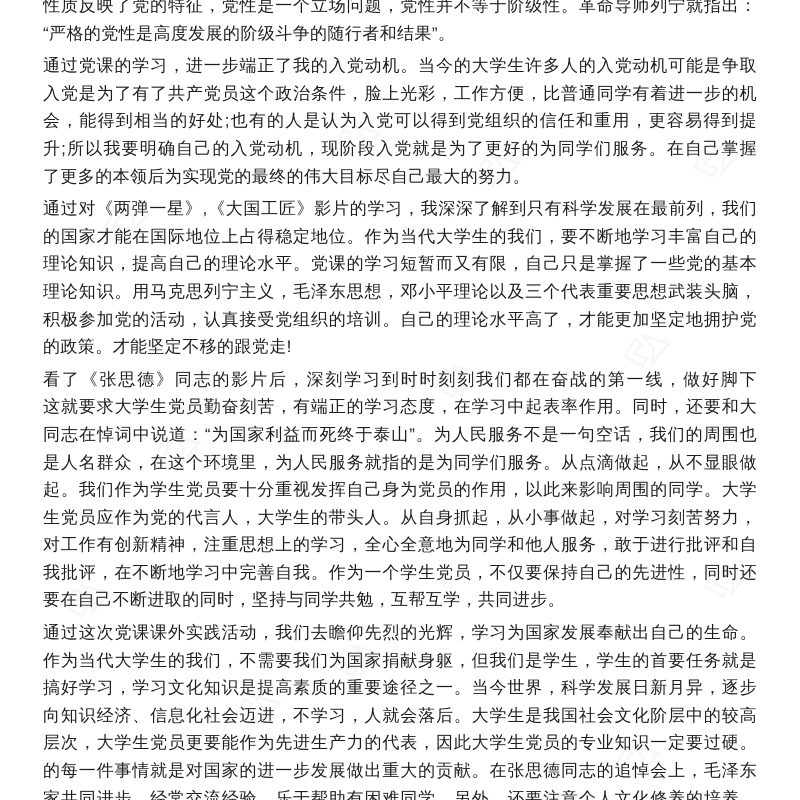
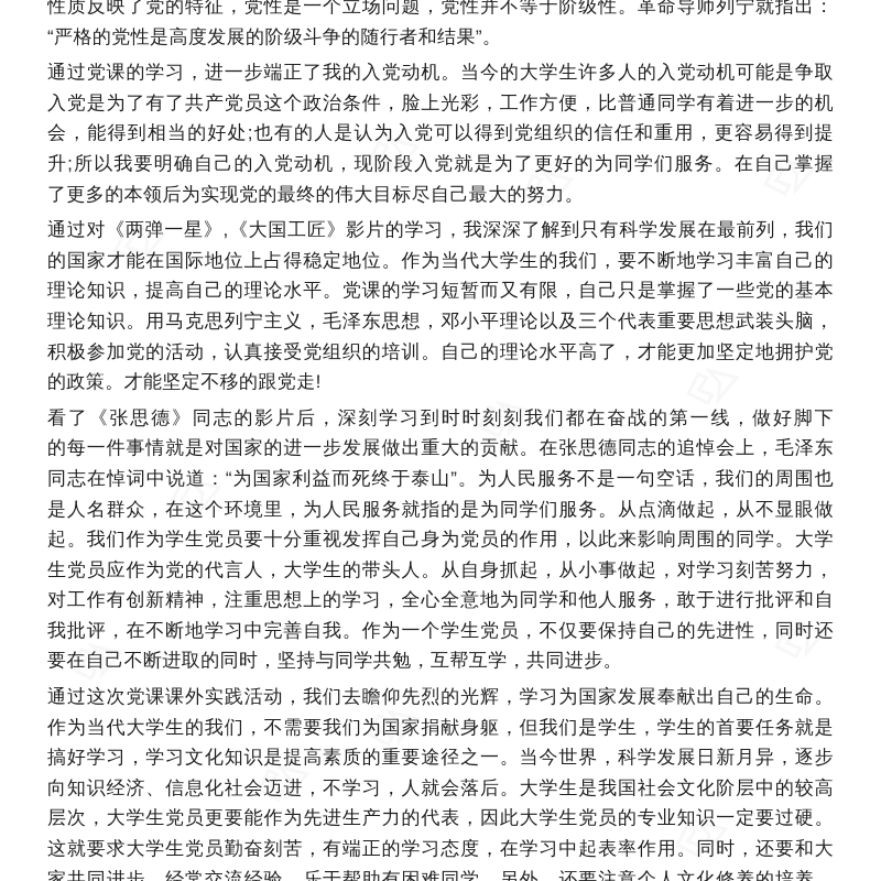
  性质反映了党的特征，党性是一个立场问题，党性并不等于阶级性。革命导师列宁就指出：
  “严格的党性是高度发展的阶级斗争的随行者和结果”。
  通过党课的学习，进一步端正了我的入党动机。当今的大学生许多人的入党动机可能是争取
  入党是为了有了共产党员这个政治条件，脸上光彩，工作方便，比普通同学有着进一步的机
  会，能得到相当的好处;也有的人是认为入党可以得到党组织的信任和重用，更容易得到提
  升;所以我要明确自己的入党动机，现阶段入党就是为了更好的为同学们服务。在自己掌握
  了更多的本领后为实现党的最终的伟大目标尽自己最大的努力。
  通过对《两弹一星》,《大国工匠》影片的学习，我深深了解到只有科学发展在最前列，我们
  的国家才能在国际地位上占得稳定地位。作为当代大学生的我们，要不断地学习丰富自己的
  理论知识，提高自己的理论水平。党课的学习短暂而又有限，自己只是掌握了一些党的基本
  理论知识。用马克思列宁主义，毛泽东思想，邓小平理论以及三个代表重要思想武装头脑，
  积极参加党的活动，认真接受党组织的培训。自己的理论水平高了，才能更加坚定地拥护党
  的政策。才能坚定不移的跟党走!
  看了《张思德》同志的影片后，深刻学习到时时刻刻我们都在奋战的第一线，做好脚下
- 这就要求大学生党员勤奋刻苦，有端正的学习态度，在学习中起表率作用。同时，还要和大
+ 的每一件事情就是对国家的进一步发展做出重大的贡献。在张思德同志的追悼会上，毛泽东
  同志在悼词中说道：“为国家利益而死终于泰山”。为人民服务不是一句空话，我们的周围也
  是人名群众，在这个环境里，为人民服务就指的是为同学们服务。从点滴做起，从不显眼做
  起。我们作为学生党员要十分重视发挥自己身为党员的作用，以此来影响周围的同学。大学
  生党员应作为党的代言人，大学生的带头人。从自身抓起，从小事做起，对学习刻苦努力，
  对工作有创新精神，注重思想上的学习，全心全意地为同学和他人服务，敢于进行批评和自
  我批评，在不断地学习中完善自我。作为一个学生党员，不仅要保持自己的先进性，同时还
  要在自己不断进取的同时，坚持与同学共勉，互帮互学，共同进步。
  通过这次党课课外实践活动，我们去瞻仰先烈的光辉，学习为国家发展奉献出自己的生命。
  作为当代大学生的我们，不需要我们为国家捐献身躯，但我们是学生，学生的首要任务就是
  搞好学习，学习文化知识是提高素质的重要途径之一。当今世界，科学发展日新月异，逐步
  向知识经济、信息化社会迈进，不学习，人就会落后。大学生是我国社会文化阶层中的较高
  层次，大学生党员更要能作为先进生产力的代表，因此大学生党员的专业知识一定要过硬。
- 的每一件事情就是对国家的进一步发展做出重大的贡献。在张思德同志的追悼会上，毛泽东
+ 这就要求大学生党员勤奋刻苦，有端正的学习态度，在学习中起表率作用。同时，还要和大
  家共同进步，经常交流经验，乐于帮助有困难同学。另外，还要注意个人文化修养的培养，
